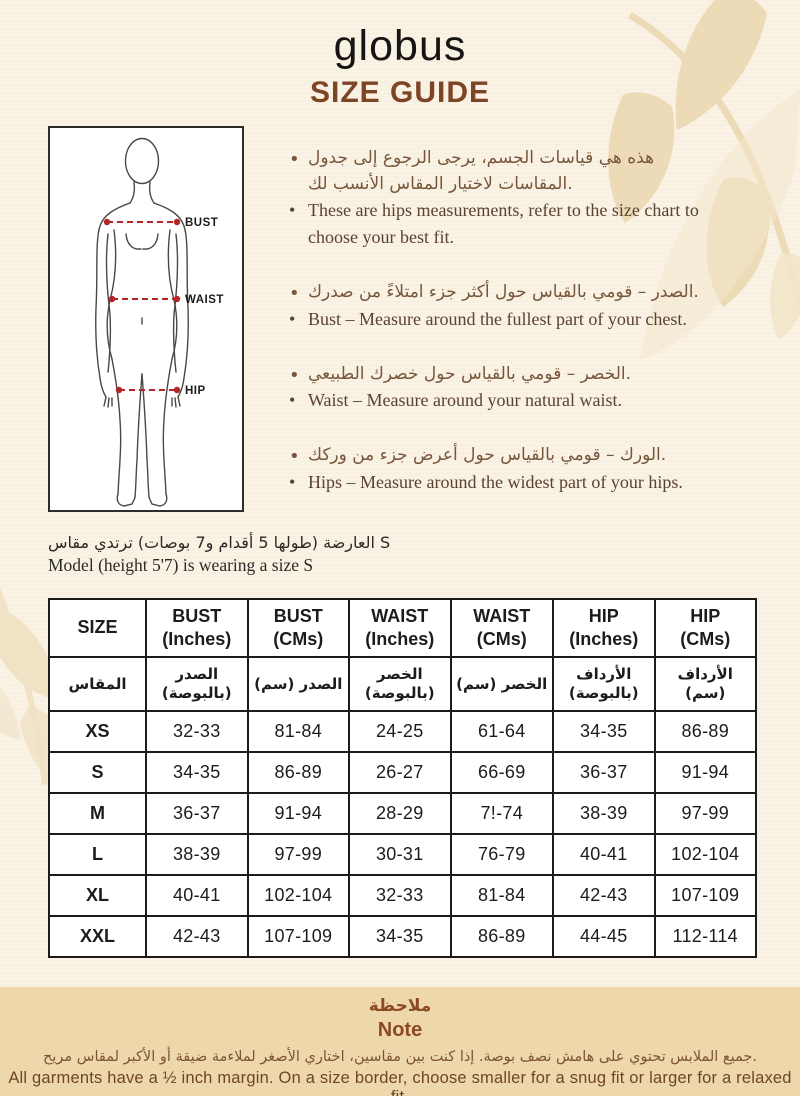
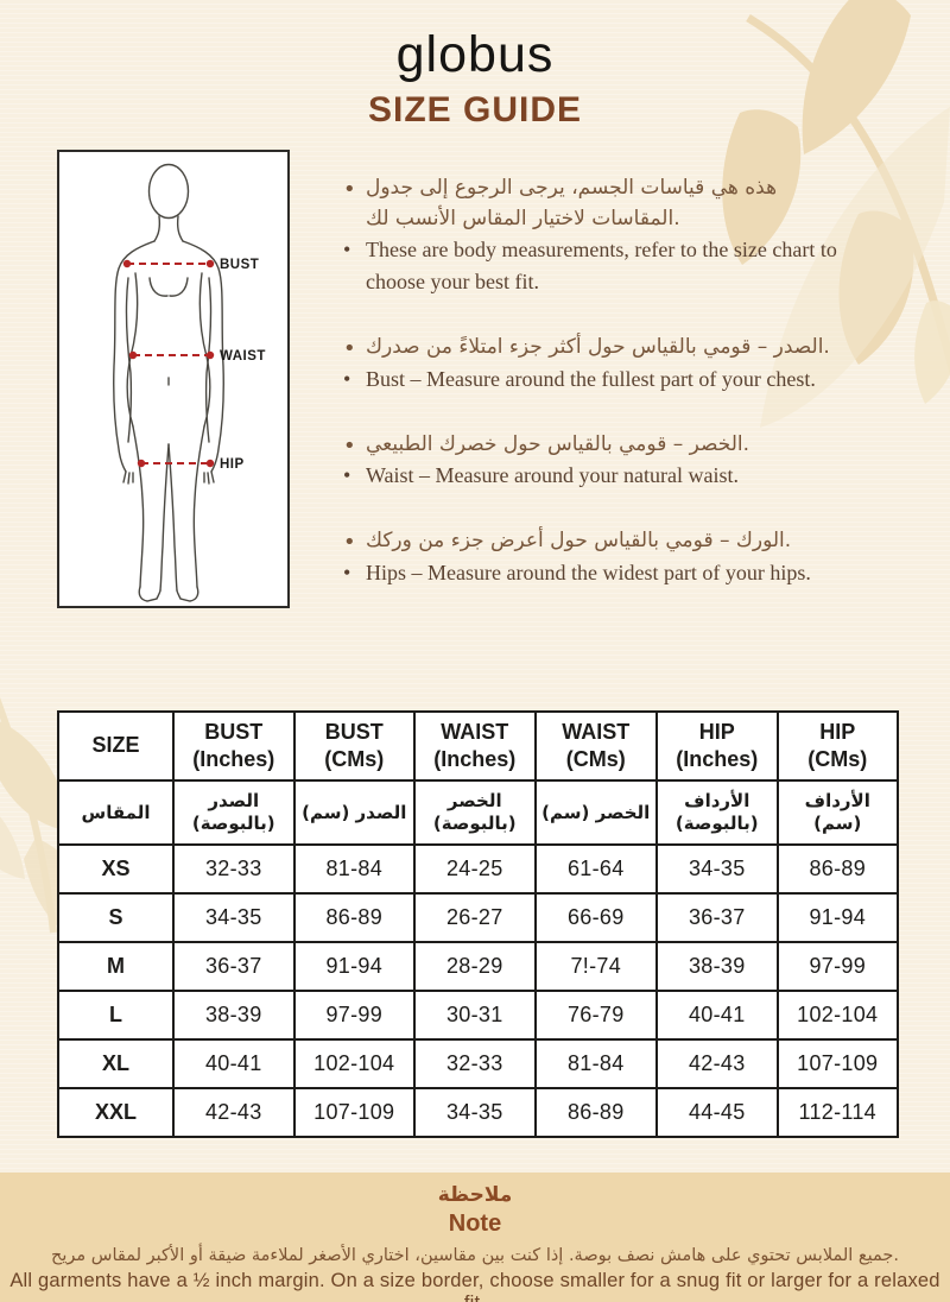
  globus
  SIZE GUIDE
  BUST
  WAIST
  HIP
  هذه هي قياسات الجسم، يرجى الرجوع إلى جدول المقاسات لاختيار المقاس الأنسب لك.
- These are hips measurements, refer to the size chart to choose your best fit.
+ These are body measurements, refer to the size chart to choose your best fit.
  الصدر – قومي بالقياس حول أكثر جزء امتلاءً من صدرك.
  Bust – Measure around the fullest part of your chest.
  الخصر – قومي بالقياس حول خصرك الطبيعي.
  Waist – Measure around your natural waist.
  الورك – قومي بالقياس حول أعرض جزء من وركك.
  Hips – Measure around the widest part of your hips.
- العارضة (طولها 5 أقدام و7 بوصات) ترتدي مقاس S
- Model (height 5'7) is wearing a size S
  SIZE	BUST(Inches)	BUST(CMs)	WAIST(Inches)	WAIST(CMs)	HIP(Inches)	HIP(CMs)
  المقاس	الصدر(بالبوصة)	الصدر (سم)	الخصر(بالبوصة)	الخصر (سم)	الأرداف(بالبوصة)	الأرداف (سم)
  XS	32-33	81-84	24-25	61-64	34-35	86-89
  S	34-35	86-89	26-27	66-69	36-37	91-94
  M	36-37	91-94	28-29	7!-74	38-39	97-99
  L	38-39	97-99	30-31	76-79	40-41	102-104
  XL	40-41	102-104	32-33	81-84	42-43	107-109
  XXL	42-43	107-109	34-35	86-89	44-45	112-114
  ملاحظة
  Note
  جميع الملابس تحتوي على هامش نصف بوصة. إذا كنت بين مقاسين، اختاري الأصغر لملاءمة ضيقة أو الأكبر لمقاس مريح.
  All garments have a ½ inch margin. On a size border, choose smaller for a snug fit or larger for a relaxed
